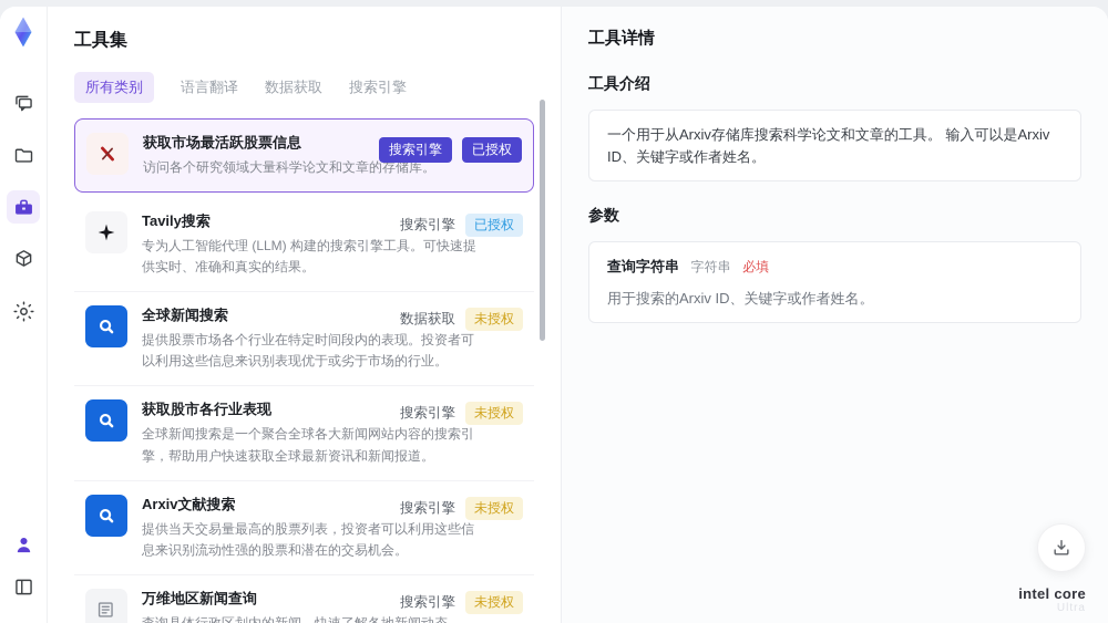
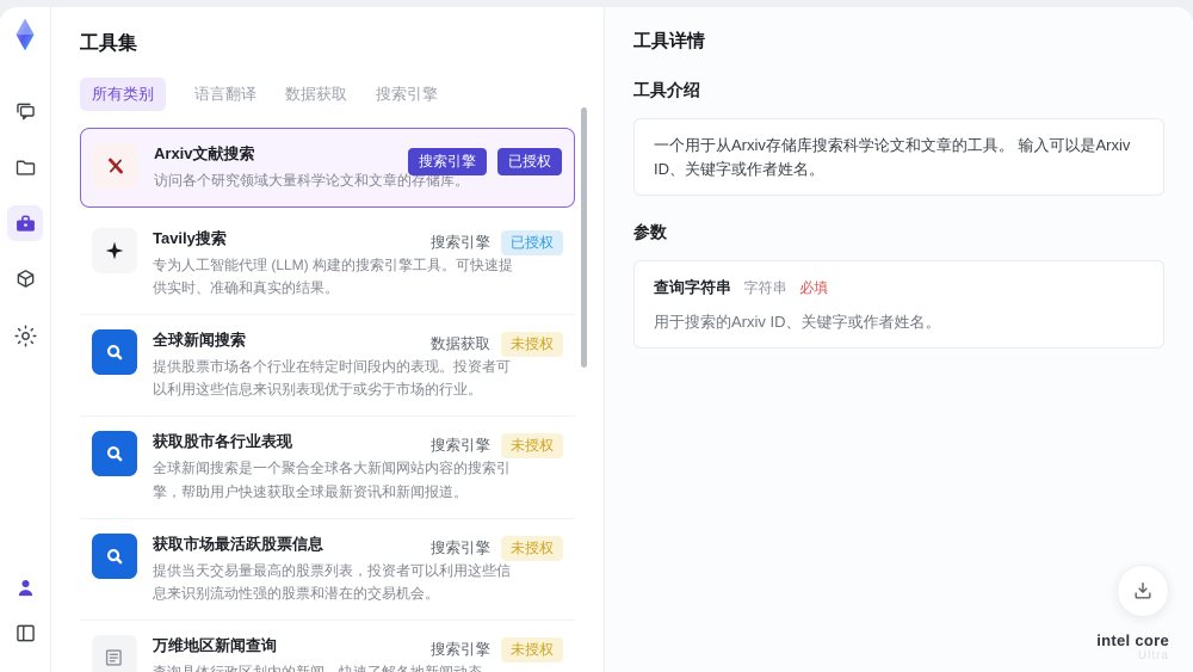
  工具集
  所有类别
  语言翻译
  数据获取
  搜索引擎
- 获取市场最活跃股票信息
+ Arxiv文献搜索
  访问各个研究领域大量科学论文和文章的存储库。
  搜索引擎
  已授权
  Tavily搜索
  专为人工智能代理 (LLM) 构建的搜索引擎工具。可快速提供实时、准确和真实的结果。
  搜索引擎
  已授权
  全球新闻搜索
  提供股票市场各个行业在特定时间段内的表现。投资者可以利用这些信息来识别表现优于或劣于市场的行业。
  数据获取
  未授权
  获取股市各行业表现
  全球新闻搜索是一个聚合全球各大新闻网站内容的搜索引擎，帮助用户快速获取全球最新资讯和新闻报道。
  搜索引擎
  未授权
- Arxiv文献搜索
+ 获取市场最活跃股票信息
  提供当天交易量最高的股票列表，投资者可以利用这些信息来识别流动性强的股票和潜在的交易机会。
  搜索引擎
  未授权
  万维地区新闻查询
  搜索引擎
  未授权
  工具详情
  工具介绍
  一个用于从Arxiv存储库搜索科学论文和文章的工具。 输入可以是Arxiv ID、关键字或作者姓名。
  参数
  查询字符串 字符串 必填
  用于搜索的Arxiv ID、关键字或作者姓名。
  intel core
  Ultra
